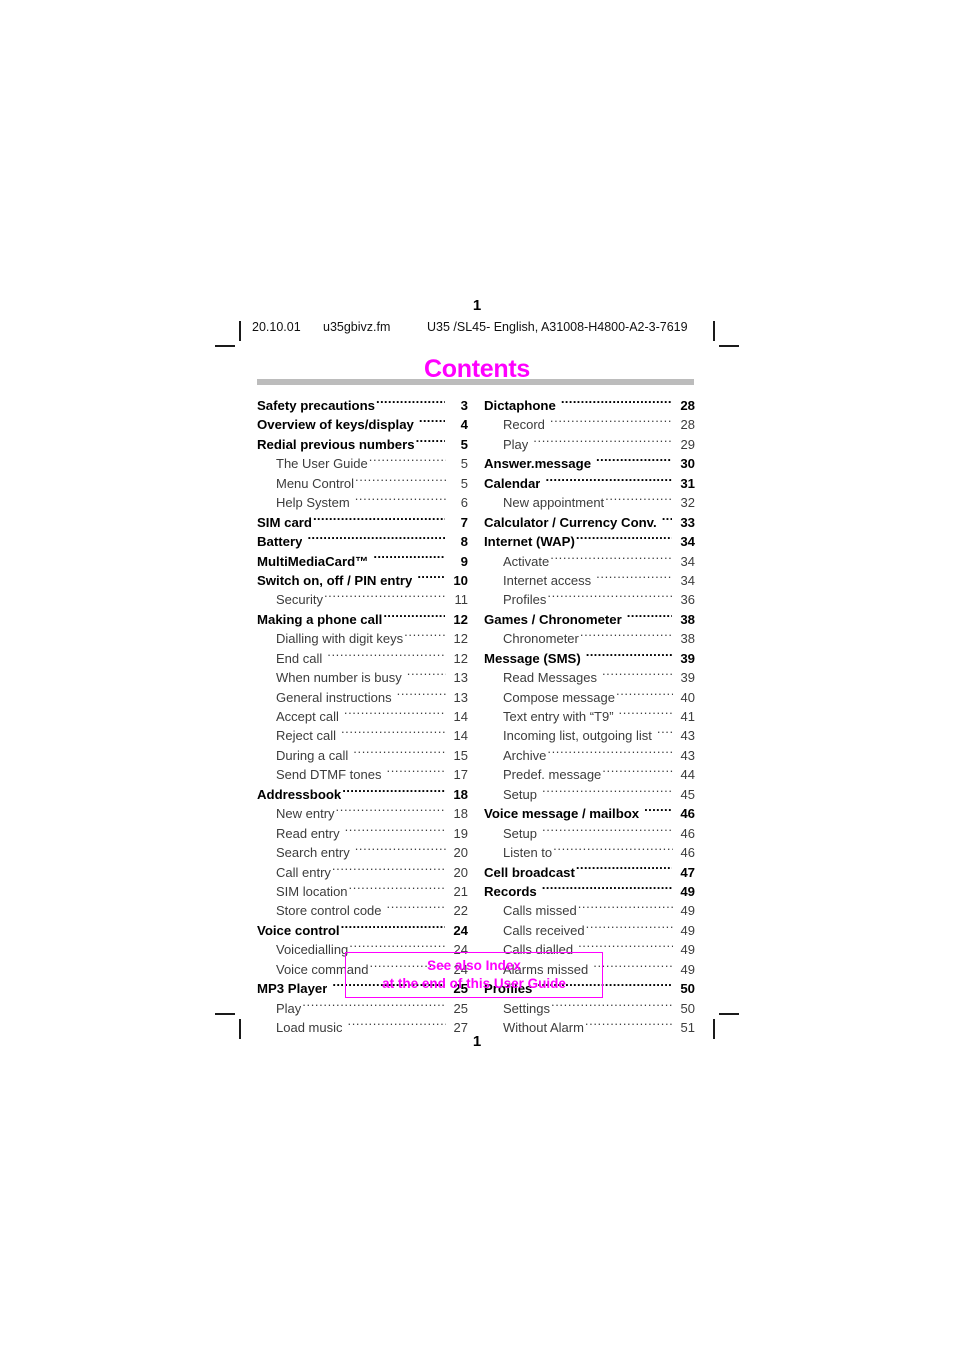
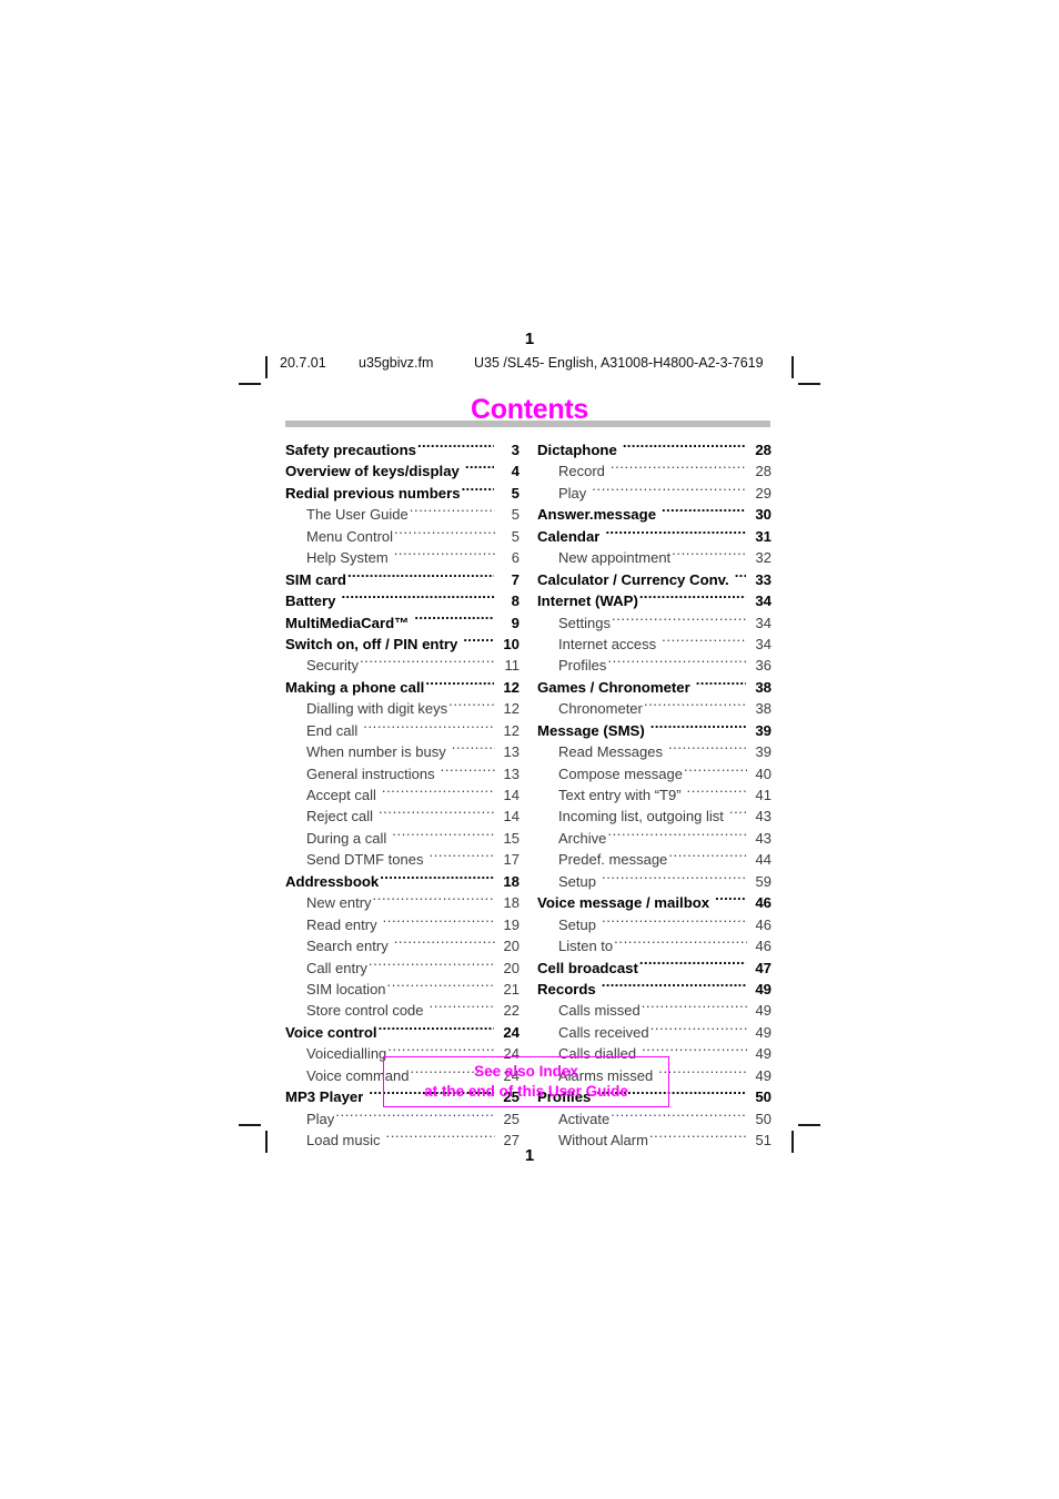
  1
- 20.10.01
+ 20.7.01
  u35gbivz.fm
  U35 /SL45- English, A31008-H4800-A2-3-7619
  Contents
  Safety precautions
  3
  Overview of keys/display
  4
  Redial previous numbers
  5
  The User Guide
  5
  Menu Control
  5
  Help System
  6
  SIM card
  7
  Battery
  8
  MultiMediaCard™
  9
  Switch on, off / PIN entry
  10
  Security
  11
  Making a phone call
  12
  Dialling with digit keys
  12
  End call
  12
  When number is busy
  13
  General instructions
  13
  Accept call
  14
  Reject call
  14
  During a call
  15
  Send DTMF tones
  17
  Addressbook
  18
  New entry
  18
  Read entry
  19
  Search entry
  20
  Call entry
  20
  SIM location
  21
  Store control code
  22
  Voice control
  24
  Voicedialling
  24
  Voice command
  24
  MP3 Player
  25
  Play
  25
  Load music
  27
  Dictaphone
  28
  Record
  28
  Play
  29
  Answer.message
  30
  Calendar
  31
  New appointment
  32
  Calculator / Currency Conv.
  33
  Internet (WAP)
  34
- Activate
+ Settings
  34
  Internet access
  34
  Profiles
  36
  Games / Chronometer
  38
  Chronometer
  38
  Message (SMS)
  39
  Read Messages
  39
  Compose message
  40
  Text entry with “T9”
  41
  Incoming list, outgoing list
  43
  Archive
  43
  Predef. message
  44
  Setup
- 45
+ 59
  Voice message / mailbox
  46
  Setup
  46
  Listen to
  46
  Cell broadcast
  47
  Records
  49
  Calls missed
  49
  Calls received
  49
  Calls dialled
  49
  Alarms missed
  49
  Profiles
  50
- Settings
+ Activate
  50
  Without Alarm
  51
  See also Index
  at the end of this User Guide
  1
